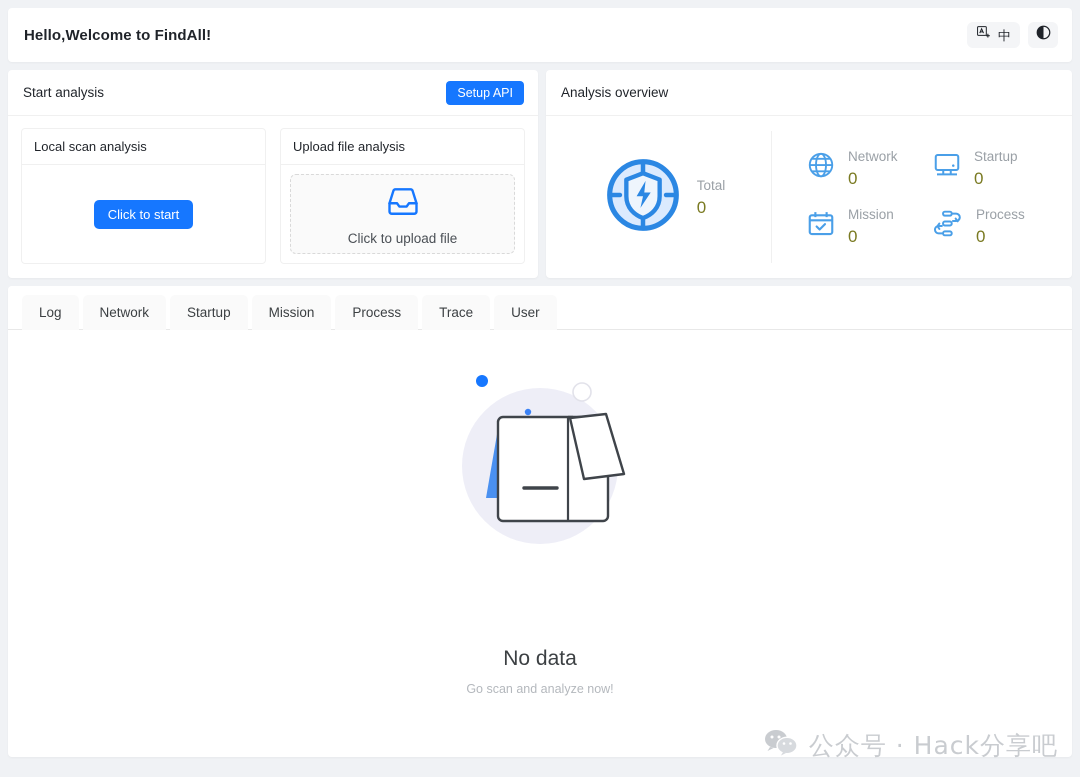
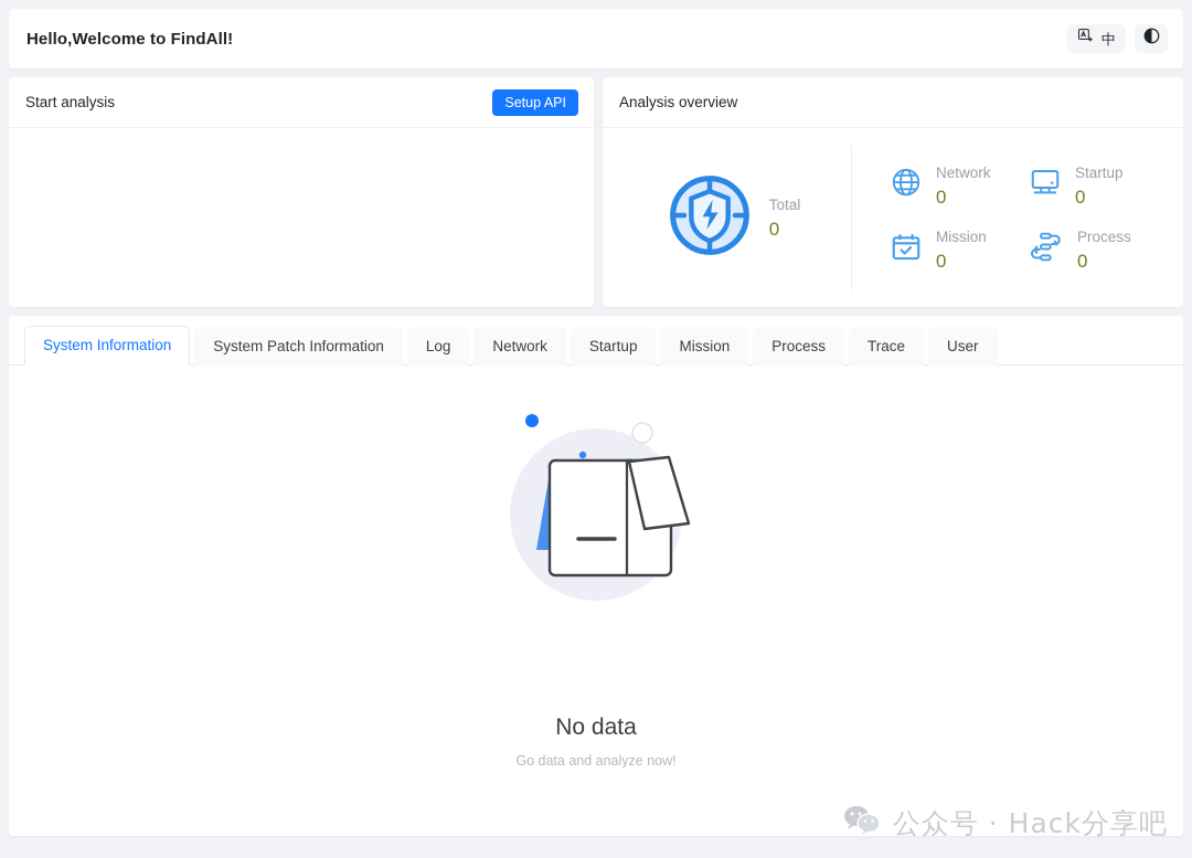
  Hello,Welcome to FindAll!
  中
  Start analysis
  Setup API
- Local scan analysis
- Click to start
- Upload file analysis
- Click to upload file
  Analysis overview
  Total
  0
  Network
  0
  Startup
  0
  Mission
  0
  Process
  0
+ System Information
+ System Patch Information
  Log
  Network
  Startup
  Mission
  Process
  Trace
  User
  No data
- Go scan and analyze now!
+ Go data and analyze now!
  公众号 · Hack分享吧
